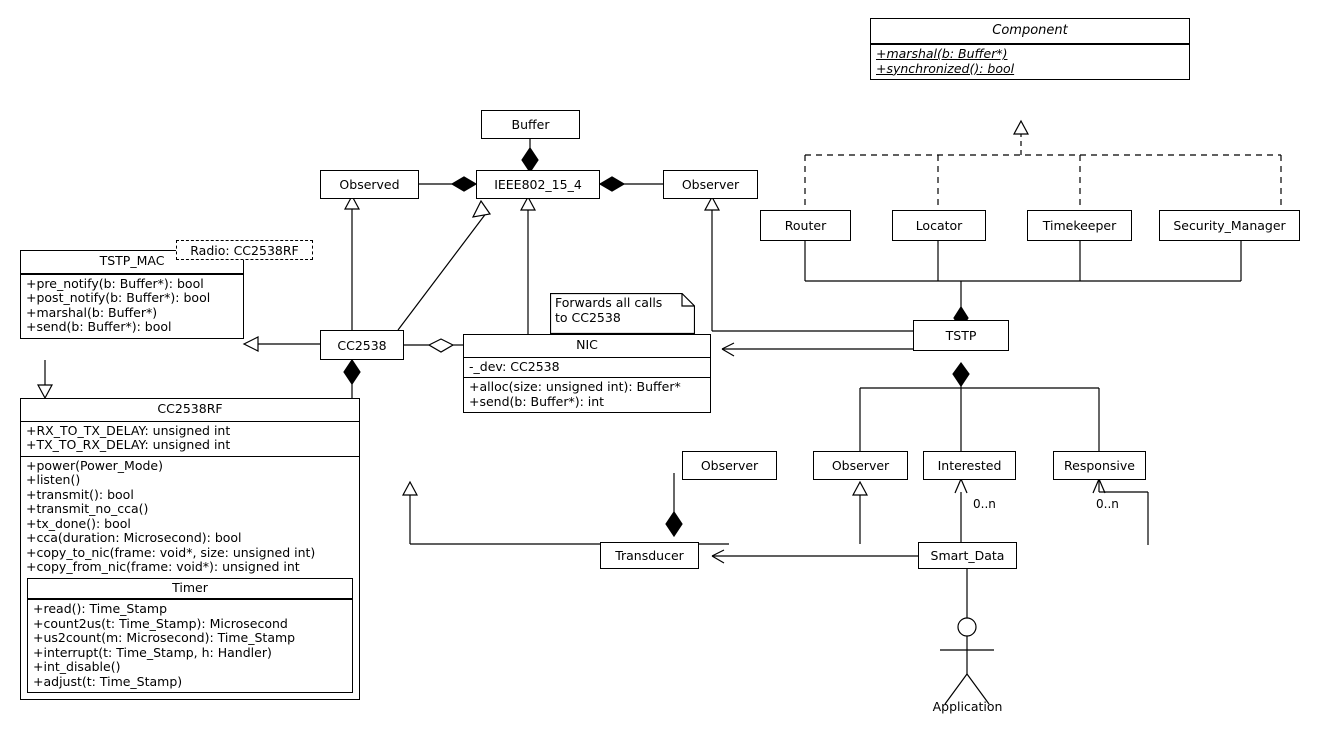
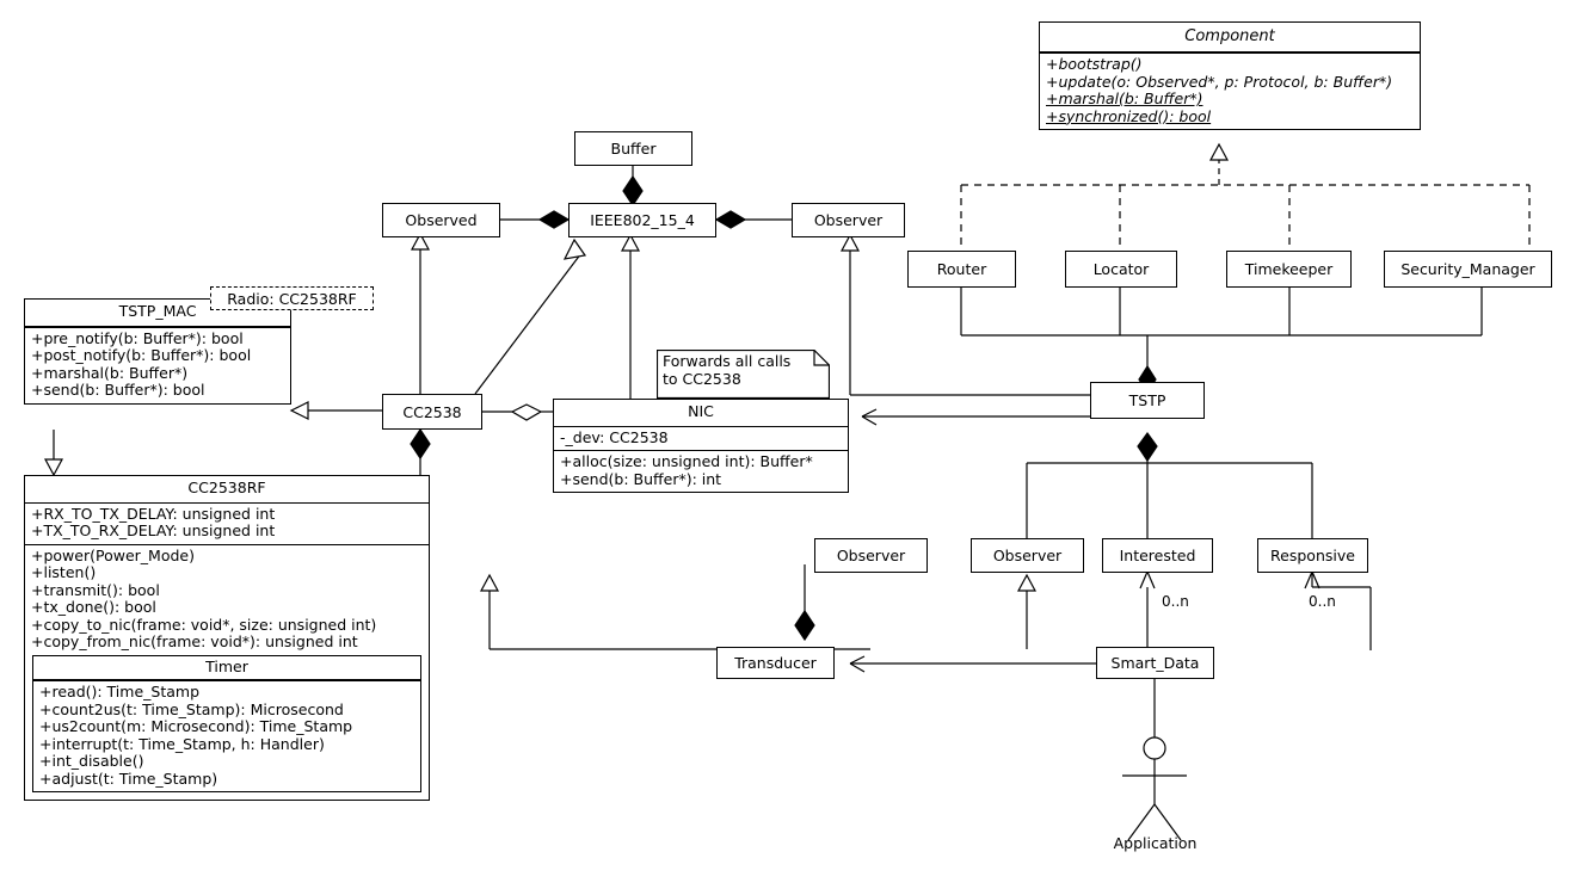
  Component
+ +bootstrap()
+ +update(o: Observed*, p: Protocol, b: Buffer*)
  +marshal(b: Buffer*)
  +synchronized(): bool
  Buffer
  Observed
  IEEE802_15_4
  Observer
  Router
  Locator
  Timekeeper
  Security_Manager
  TSTP
  Radio: CC2538RF
  TSTP_MAC
  +pre_notify(b: Buffer*): bool
  +post_notify(b: Buffer*): bool
  +marshal(b: Buffer*)
  +send(b: Buffer*): bool
  CC2538
  Forwards all calls
  to CC2538
  NIC
  -_dev: CC2538
  +alloc(size: unsigned int): Buffer*
  +send(b: Buffer*): int
  CC2538RF
  +RX_TO_TX_DELAY: unsigned int
  +TX_TO_RX_DELAY: unsigned int
  +power(Power_Mode)
  +listen()
  +transmit(): bool
- +transmit_no_cca()
  +tx_done(): bool
- +cca(duration: Microsecond): bool
  +copy_to_nic(frame: void*, size: unsigned int)
  +copy_from_nic(frame: void*): unsigned int
  Timer
  +read(): Time_Stamp
  +count2us(t: Time_Stamp): Microsecond
  +us2count(m: Microsecond): Time_Stamp
  +interrupt(t: Time_Stamp, h: Handler)
  +int_disable()
  +adjust(t: Time_Stamp)
  Observer
  Observer
  Interested
  Responsive
  Transducer
  Smart_Data
  0..n
  0..n
  Application
